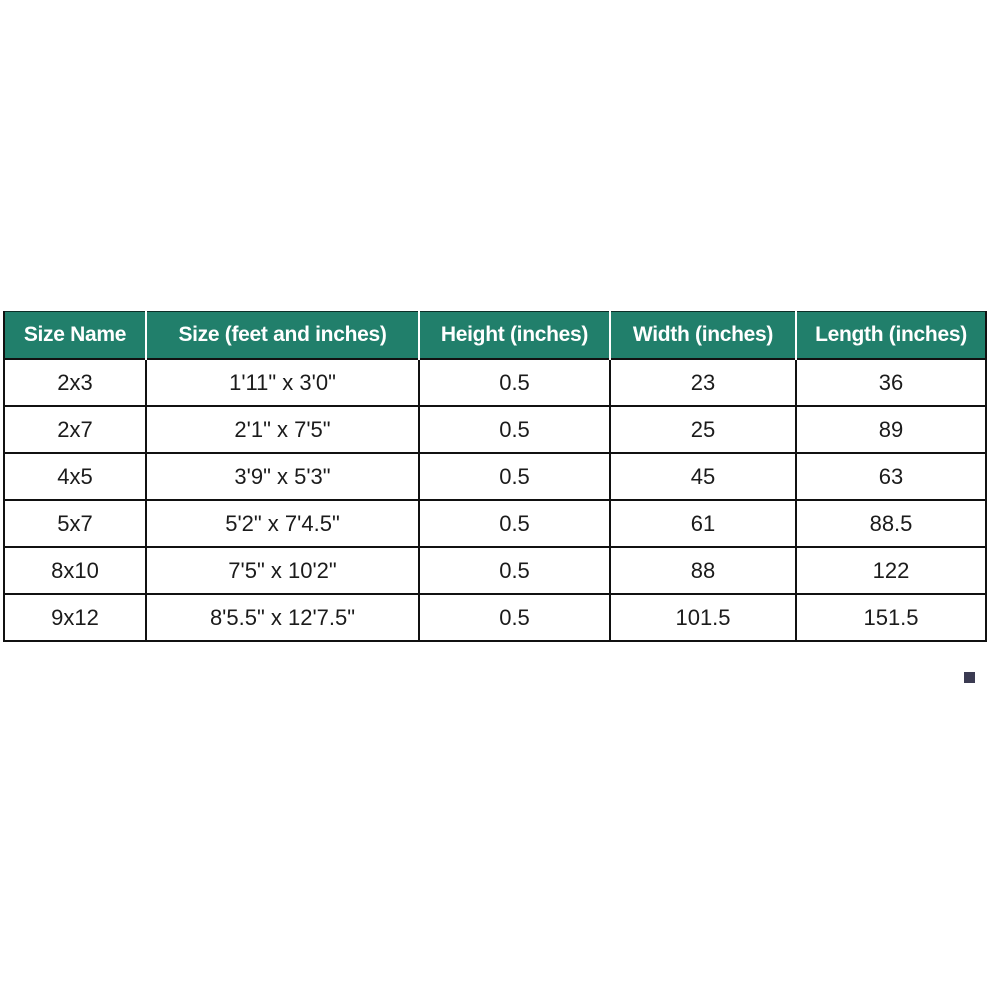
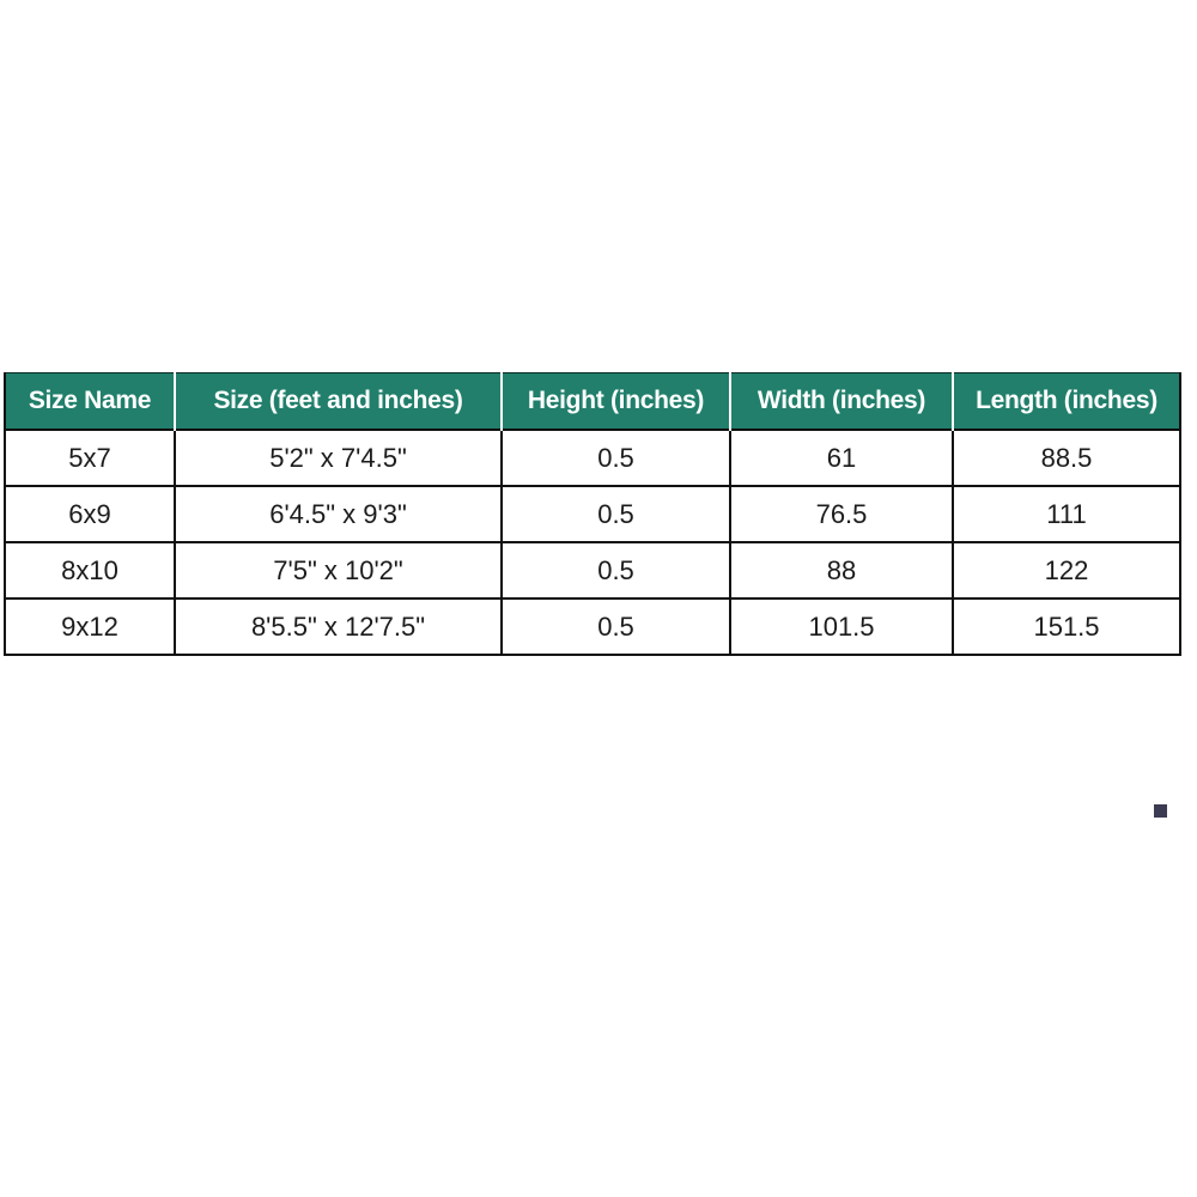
  Size Name	Size (feet and inches)	Height (inches)	Width (inches)	Length (inches)
- 2x3	1'11" x 3'0"	0.5	23	36
- 2x7	2'1" x 7'5"	0.5	25	89
- 4x5	3'9" x 5'3"	0.5	45	63
  5x7	5'2" x 7'4.5"	0.5	61	88.5
+ 6x9	6'4.5" x 9'3"	0.5	76.5	111
  8x10	7'5" x 10'2"	0.5	88	122
  9x12	8'5.5" x 12'7.5"	0.5	101.5	151.5
